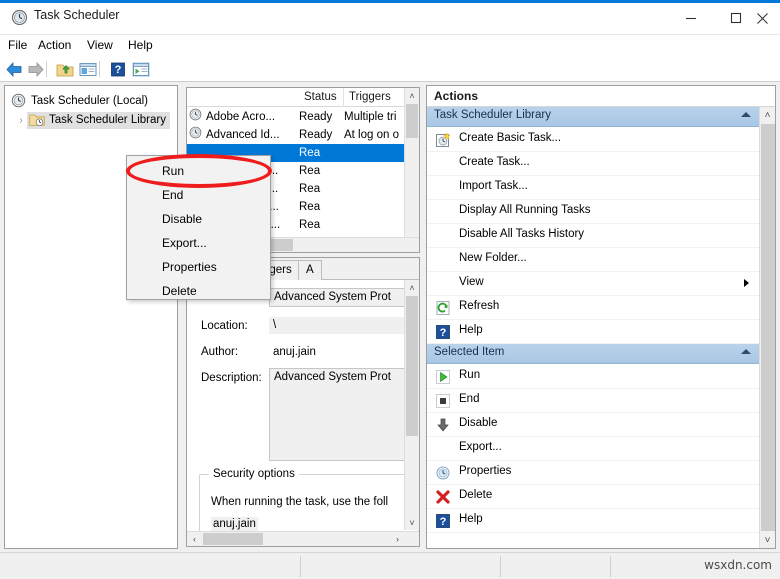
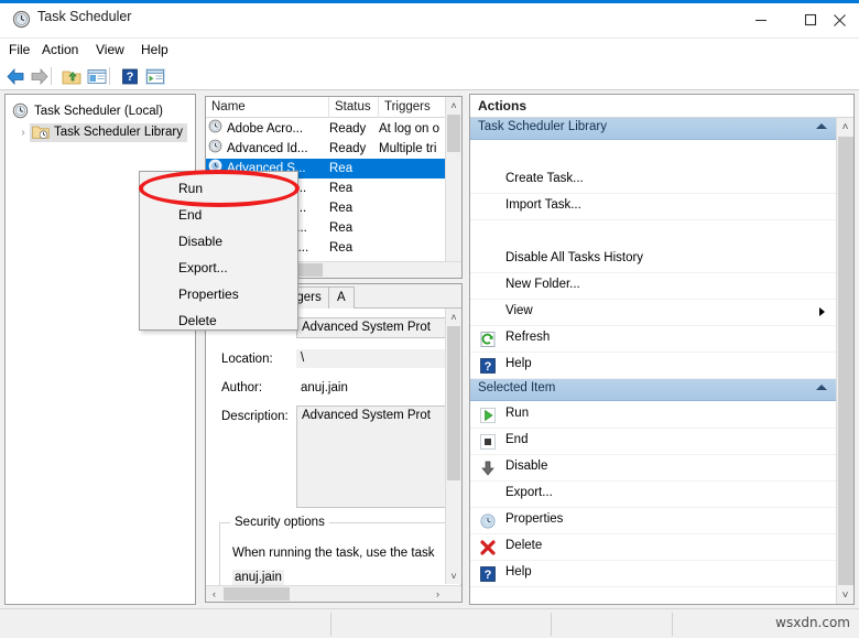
  Task Scheduler
  File
  Action
  View
  Help
  ?
  Task Scheduler (Local)
  ›
  Task Scheduler Library
+ Name
  Status
  Triggers
  Adobe Acro...
  Ready
- Multiple tri
+ At log on o
  Advanced Id...
  Ready
- At log on o
+ Multiple tri
+ Advanced S...
  Rea
  Rea
  Rea
  Rea
  Rea
  ˄
  A
  Advanced System Prot
  Location:
  \
  Author:
  anuj.jain
  Description:
  Advanced System Prot
  Security options
- When running the task, use the foll
+ When running the task, use the task
  anuj.jain
  ˄
  ˅
  ‹
  ›
  Actions
  Task Scheduler Library
- Create Basic Task...
  Create Task...
  Import Task...
- Display All Running Tasks
  Disable All Tasks History
  New Folder...
  View
  Refresh
  ?
  Help
  Selected Item
  Run
  End
  Disable
  Export...
  Properties
  Delete
  ?
  Help
  ˄
  ˅
  Run
  End
  Disable
  Export...
  Properties
  Delete
  wsxdn.com
